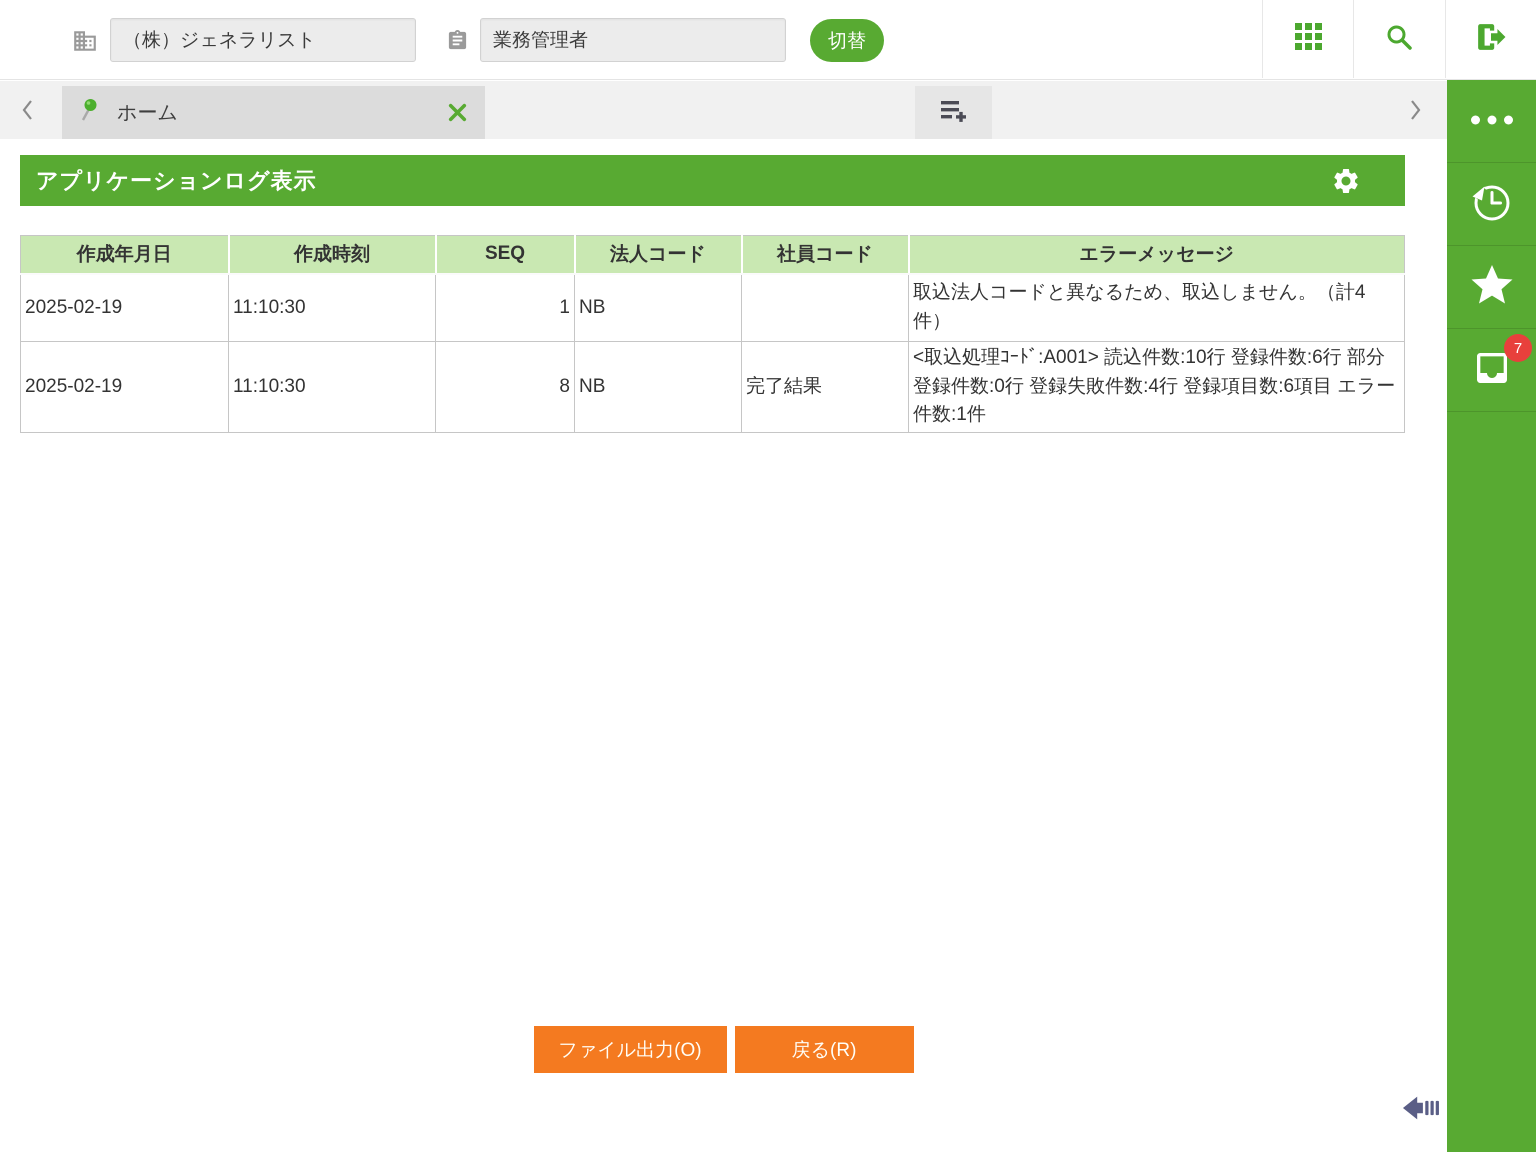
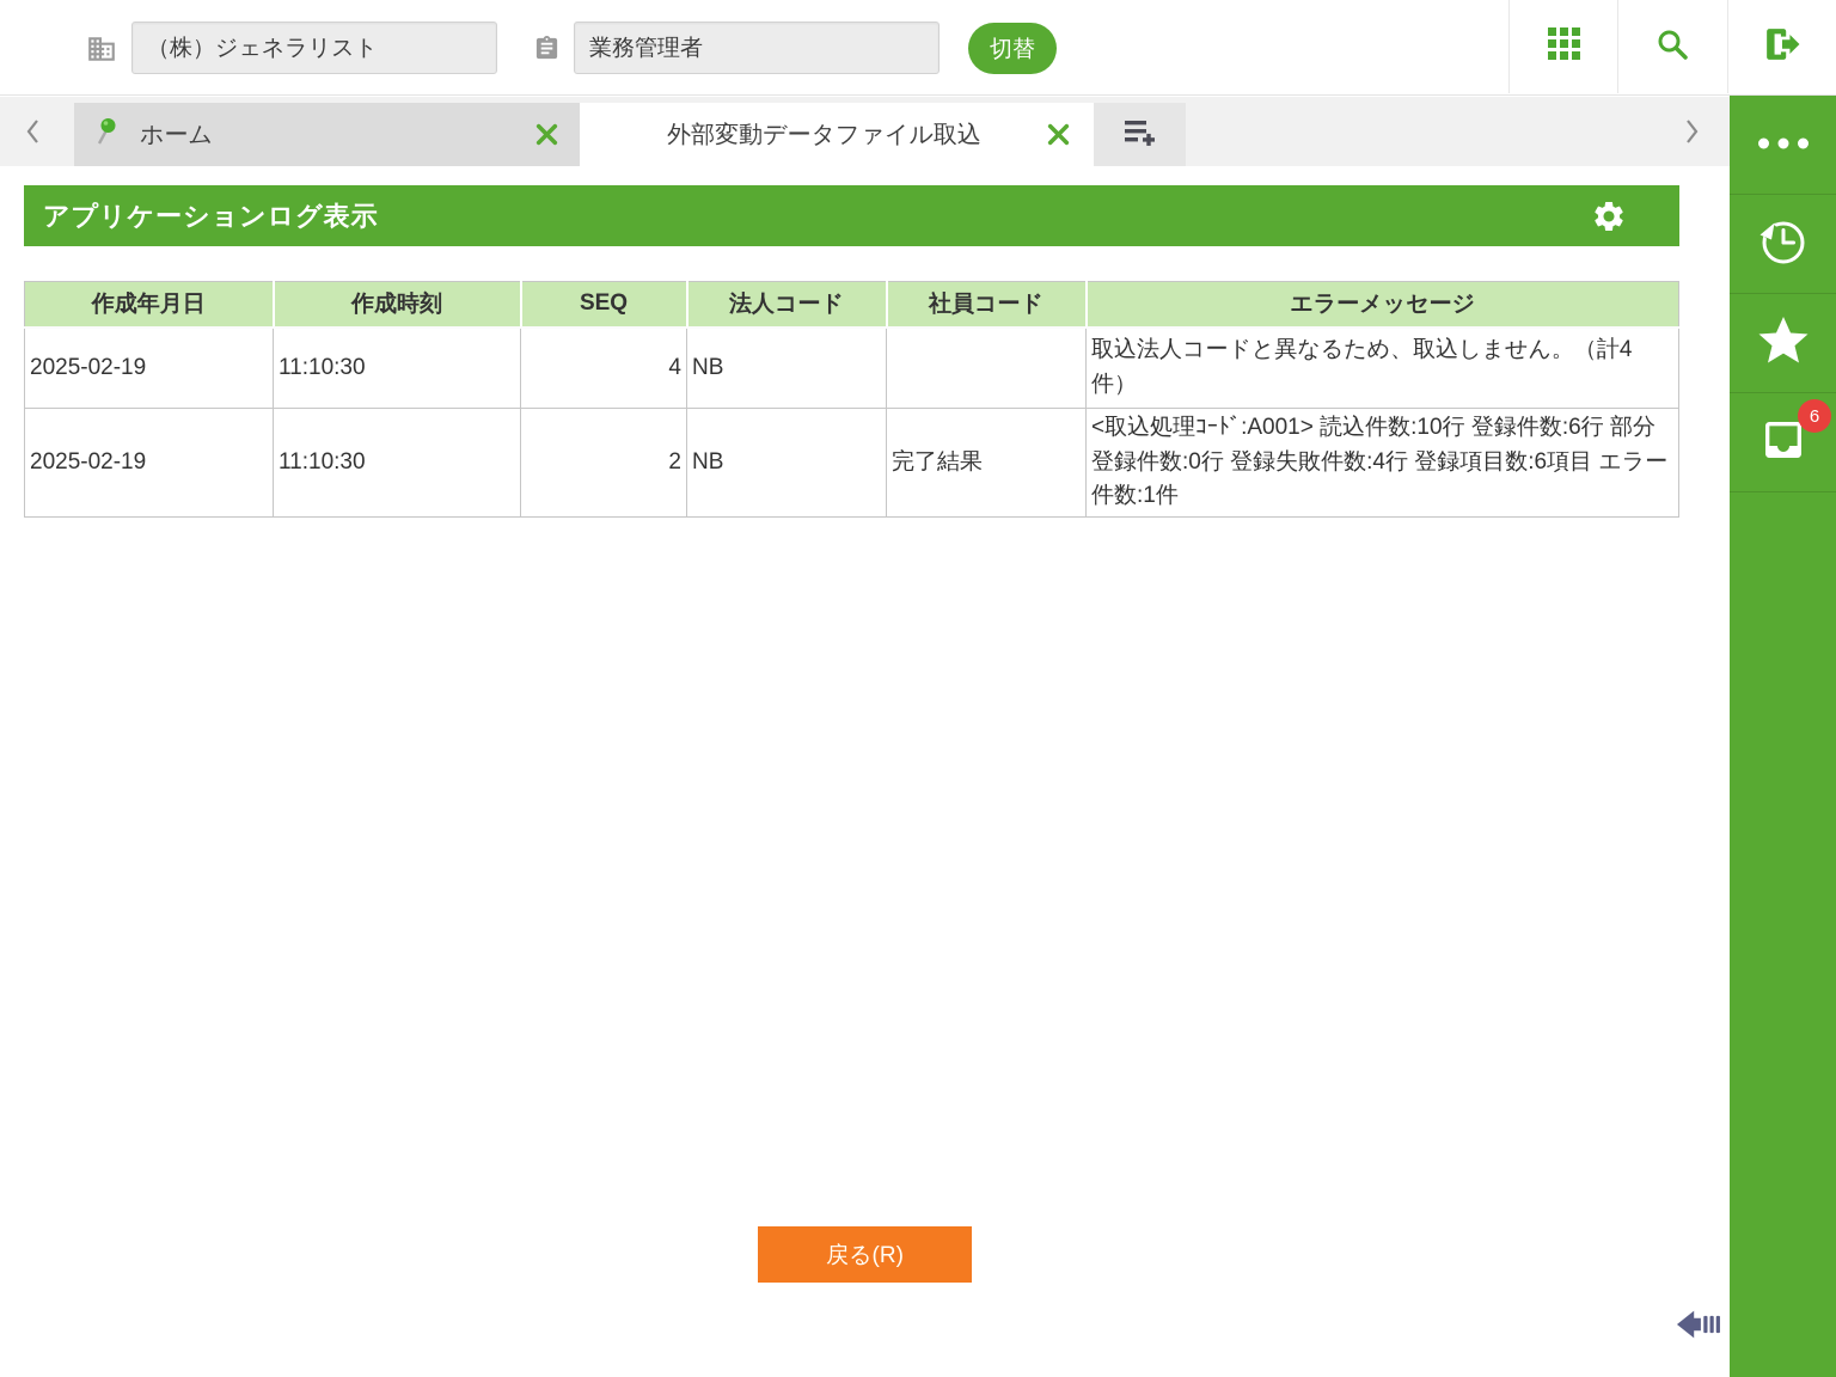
  （株）ジェネラリスト
  業務管理者
  切替
  ホーム
+ 外部変動データファイル取込
  アプリケーションログ表示
  作成年月日	作成時刻	SEQ	法人コード	社員コード	エラーメッセージ
- 2025-02-19	11:10:30	1	NB		取込法人コードと異なるため、取込しません。（計4件）
+ 2025-02-19	11:10:30	4	NB		取込法人コードと異なるため、取込しません。（計4件）
- 2025-02-19	11:10:30	8	NB	完了結果	<取込処理ｺｰﾄﾞ:A001> 読込件数:10行 登録件数:6行 部分登録件数:0行 登録失敗件数:4行 登録項目数:6項目 エラー件数:1件
+ 2025-02-19	11:10:30	2	NB	完了結果	<取込処理ｺｰﾄﾞ:A001> 読込件数:10行 登録件数:6行 部分登録件数:0行 登録失敗件数:4行 登録項目数:6項目 エラー件数:1件
- ファイル出力(O)
  戻る(R)
- 7
+ 6
